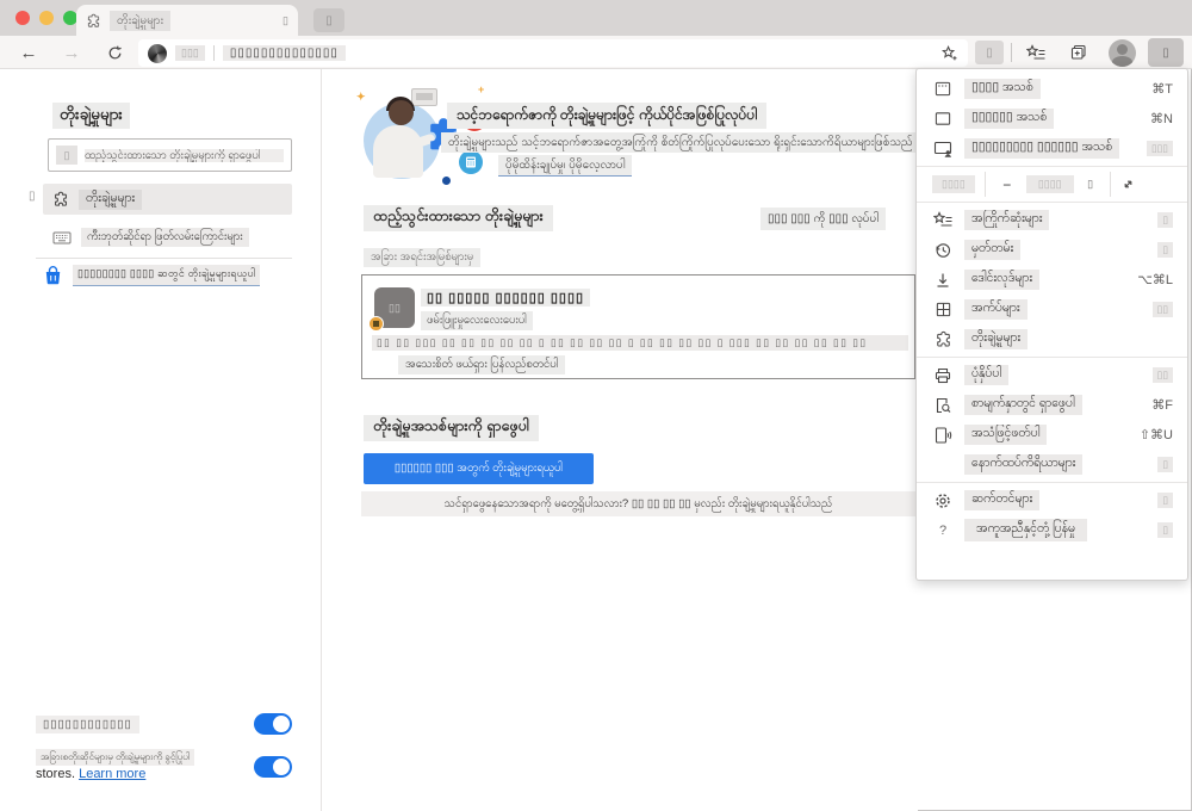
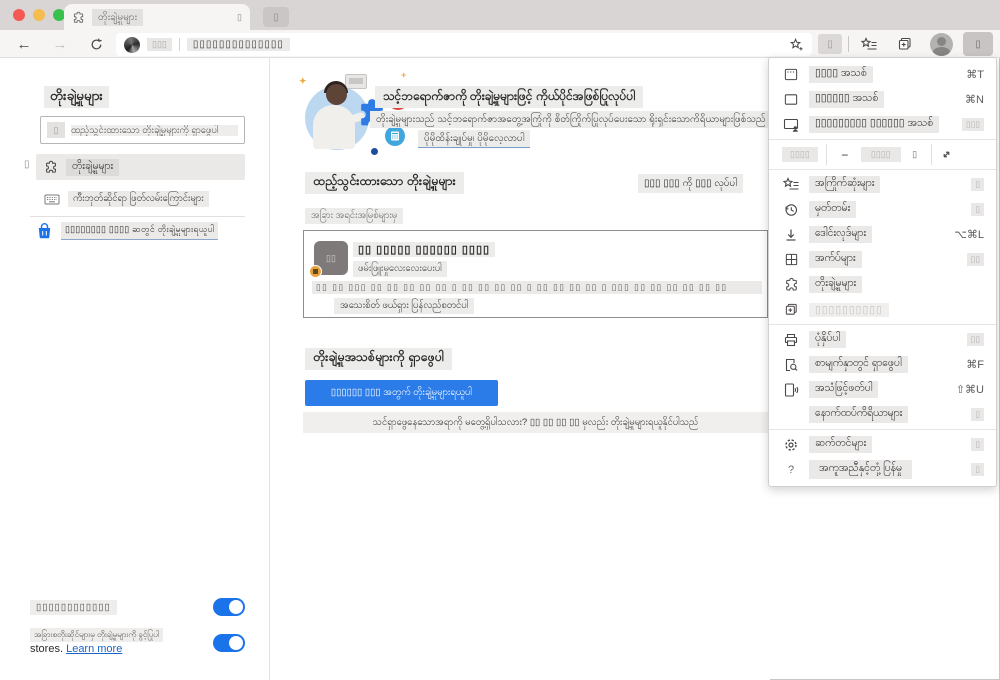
  တိုးချဲ့မှုများ
  ▯
  ▯
  ←
  →
  ▯▯▯
  ▯▯▯▯▯▯▯▯▯▯▯▯▯▯
  ▯
  ▯
  တိုးချဲ့မှုများ
  ▯
  ထည့်သွင်းထားသော တိုးချဲ့မှုများကို ရှာဖွေပါ
  ▯
  တိုးချဲ့မှုများ
  ကီးဘုတ်ဆိုင်ရာ ဖြတ်လမ်းကြောင်းများ
  ▯▯▯▯▯▯▯▯ ▯▯▯▯ ဆတွင် တိုးချဲ့မှုများရယူပါ
  ▯▯▯▯▯▯▯▯▯▯▯▯
  အခြားစတိုးဆိုင်များမှ တိုးချဲ့မှုများကို ခွင့်ပြုပါ
  stores. Learn more
  ✦
  +
  သင့်ဘရောက်ဇာကို တိုးချဲ့မှုများဖြင့် ကိုယ်ပိုင်အဖြစ်ပြုလုပ်ပါ
  တိုးချဲ့မှုများသည် သင့်ဘရောက်ဇာအတွေ့အကြုံကို စိတ်ကြိုက်ပြုလုပ်ပေးသော ရိုးရှင်းသောကိရိယာများဖြစ်သည်
  ပိုမိုထိန်းချုပ်မှု၊ ပိုမိုလေ့လာပါ
  ထည့်သွင်းထားသော တိုးချဲ့မှုများ
  ▯▯▯ ▯▯▯ ကို ▯▯▯ လုပ်ပါ
  အခြား အရင်းအမြစ်များမှ
  ▯▯
  ▯▯ ▯▯▯▯▯ ▯▯▯▯▯▯ ▯▯▯▯
  ဖမ်းဖြူးမှုလေးလေးပေးပါ
  ▯▯ ▯▯ ▯▯▯ ▯▯ ▯▯ ▯▯ ▯▯ ▯▯ ▯ ▯▯ ▯▯ ▯▯ ▯▯ ▯ ▯▯ ▯▯ ▯▯ ▯▯ ▯ ▯▯▯ ▯▯ ▯▯ ▯▯ ▯▯ ▯▯ ▯▯
  အသေးစိတ် ဖယ်ရှား ပြန်လည်စတင်ပါ
  တိုးချဲ့မှုအသစ်များကို ရှာဖွေပါ
  ▯▯▯▯▯▯ ▯▯▯ အတွက် တိုးချဲ့မှုများရယူပါ
  သင်ရှာဖွေနေသောအရာကို မတွေ့ရှိပါသလား? ▯▯ ▯▯ ▯▯ ▯▯ မှလည်း တိုးချဲ့မှုများရယူနိုင်ပါသည်
  ▯▯▯▯ အသစ်
  ⌘T
  ▯▯▯▯▯▯ အသစ်
  ⌘N
  ▯▯▯▯▯▯▯▯▯ ▯▯▯▯▯▯ အသစ်
  ▯▯▯
  ▯▯▯▯
  −
  ▯▯▯▯
  ▯
  အကြိုက်ဆုံးများ
  ▯
  မှတ်တမ်း
  ▯
  ဒေါင်းလုဒ်များ
  ⌥⌘L
  အက်ပ်များ
  ▯▯
  တိုးချဲ့မှုများ
+ ▯▯▯▯▯▯▯▯▯▯
  ပုံနှိပ်ပါ
  ▯▯
  စာမျက်နှာတွင် ရှာဖွေပါ
  ⌘F
  အသံဖြင့်ဖတ်ပါ
  ⇧⌘U
  နောက်ထပ်ကိရိယာများ
  ▯
  ဆက်တင်များ
  ▯
  ?
  အကူအညီနှင့်တုံ့ပြန်မှု
  ▯
